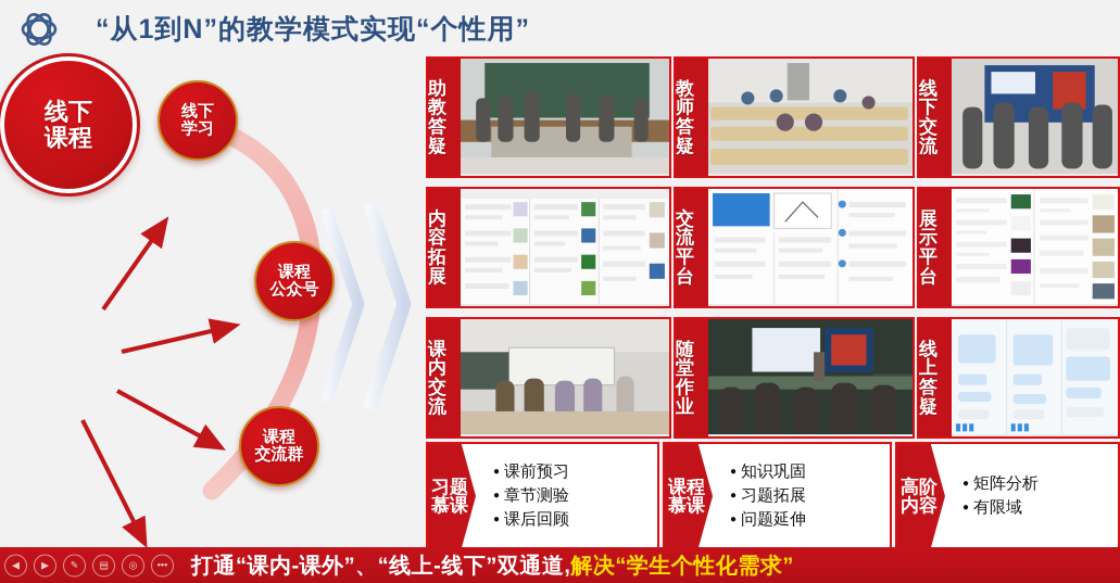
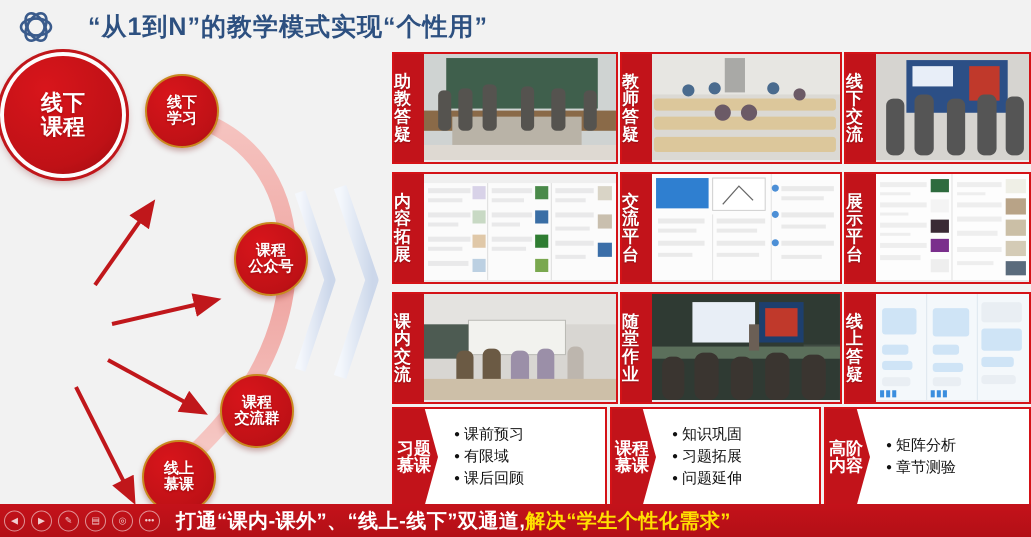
  “从1到N”的教学模式实现“个性用”
  线下
  课程
  线下
  学习
  课程
  公众号
  课程
  交流群
+ 线上
+ 慕课
  助教答疑
  教师答疑
  线下交流
  内容拓展
  交流平台
  展示平台
  课内交流
  随堂作业
  线上答疑
  习题慕课
  课前预习
- 章节测验
+ 有限域
  课后回顾
  课程慕课
  知识巩固
  习题拓展
  问题延伸
  高阶内容
  矩阵分析
- 有限域
+ 章节测验
  ◀
  ▶
  ✎
  ▤
  ◎
  •••
  打通“课内-课外”、“线上-线下”双通道,解决“学生个性化需求”
